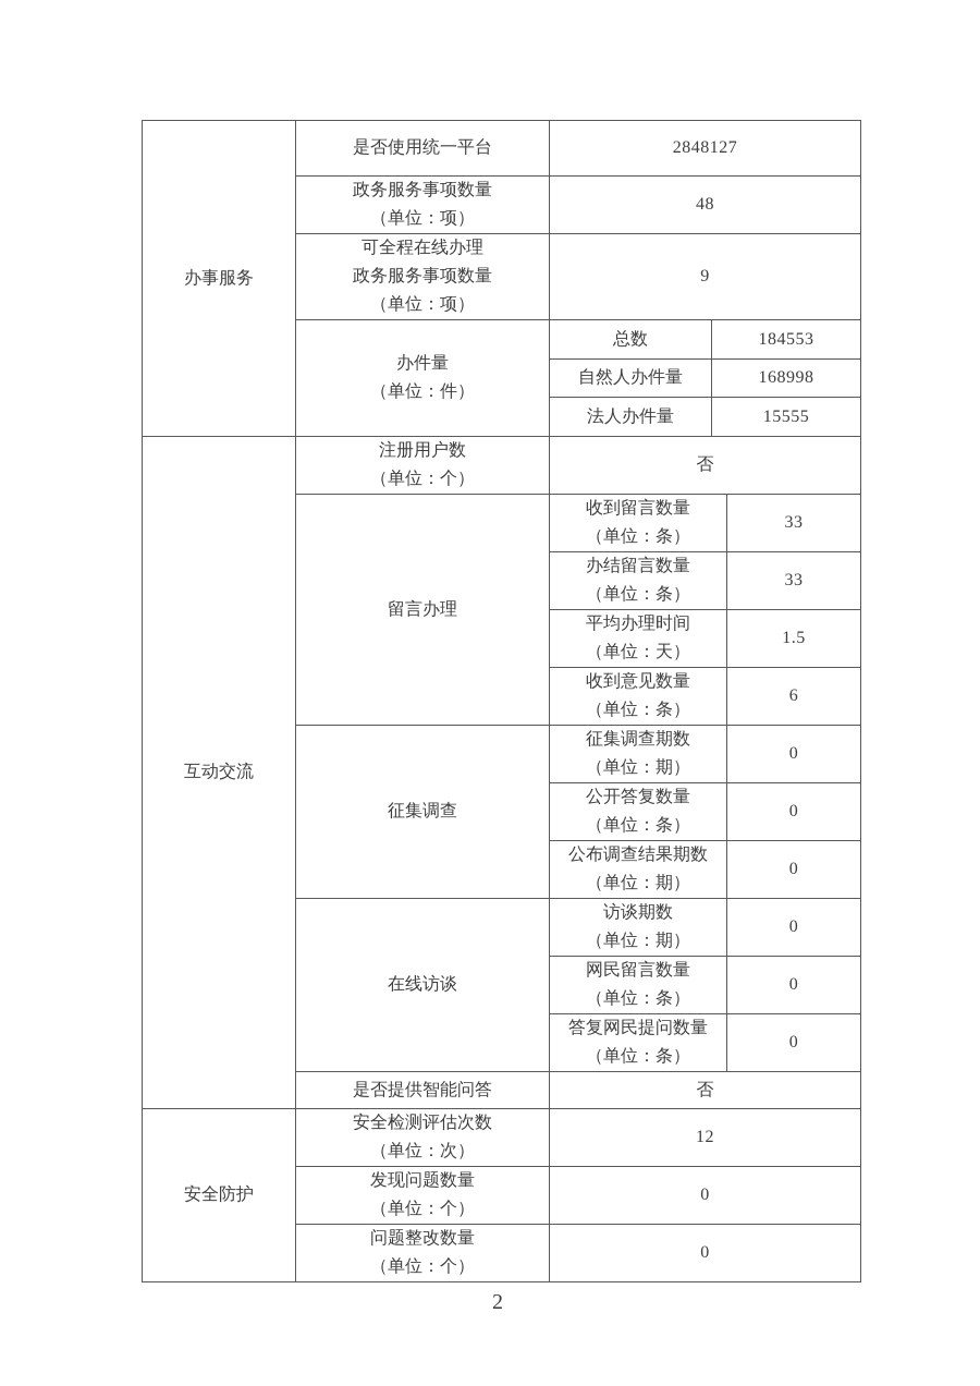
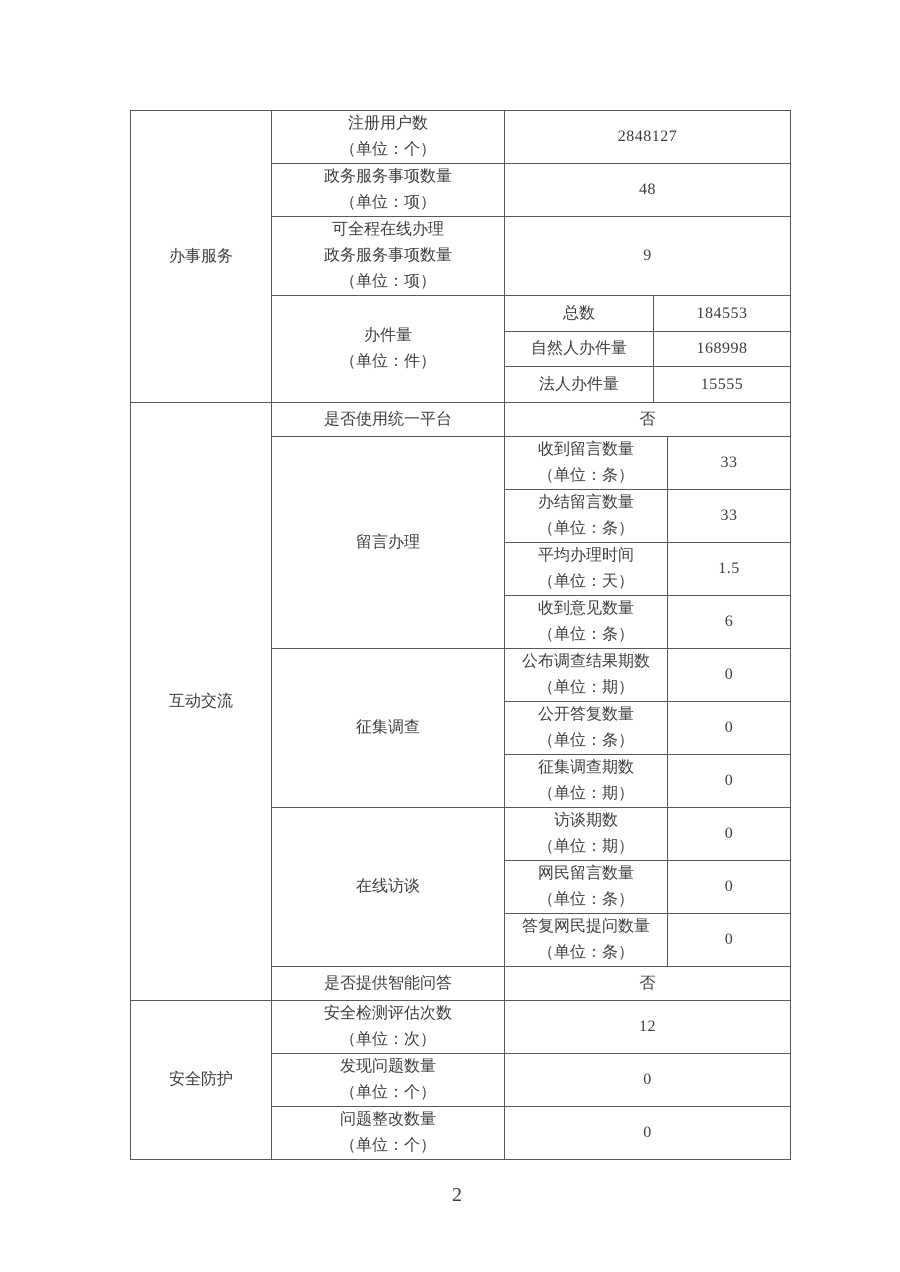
- 办事服务	是否使用统一平台	2848127
+ 办事服务	注册用户数 （单位：个）	2848127
  政务服务事项数量 （单位：项）	48
  可全程在线办理 政务服务事项数量 （单位：项）	9
  办件量 （单位：件）	总数	184553
  自然人办件量	168998
  法人办件量	15555
- 互动交流	注册用户数 （单位：个）	否
+ 互动交流	是否使用统一平台	否
  留言办理	收到留言数量 （单位：条）	33
  办结留言数量 （单位：条）	33
  平均办理时间 （单位：天）	1.5
  收到意见数量 （单位：条）	6
- 征集调查	征集调查期数 （单位：期）	0
+ 征集调查	公布调查结果期数 （单位：期）	0
  公开答复数量 （单位：条）	0
- 公布调查结果期数 （单位：期）	0
+ 征集调查期数 （单位：期）	0
  在线访谈	访谈期数 （单位：期）	0
  网民留言数量 （单位：条）	0
  答复网民提问数量 （单位：条）	0
  是否提供智能问答	否
  安全防护	安全检测评估次数 （单位：次）	12
  发现问题数量 （单位：个）	0
  问题整改数量 （单位：个）	0
  2
